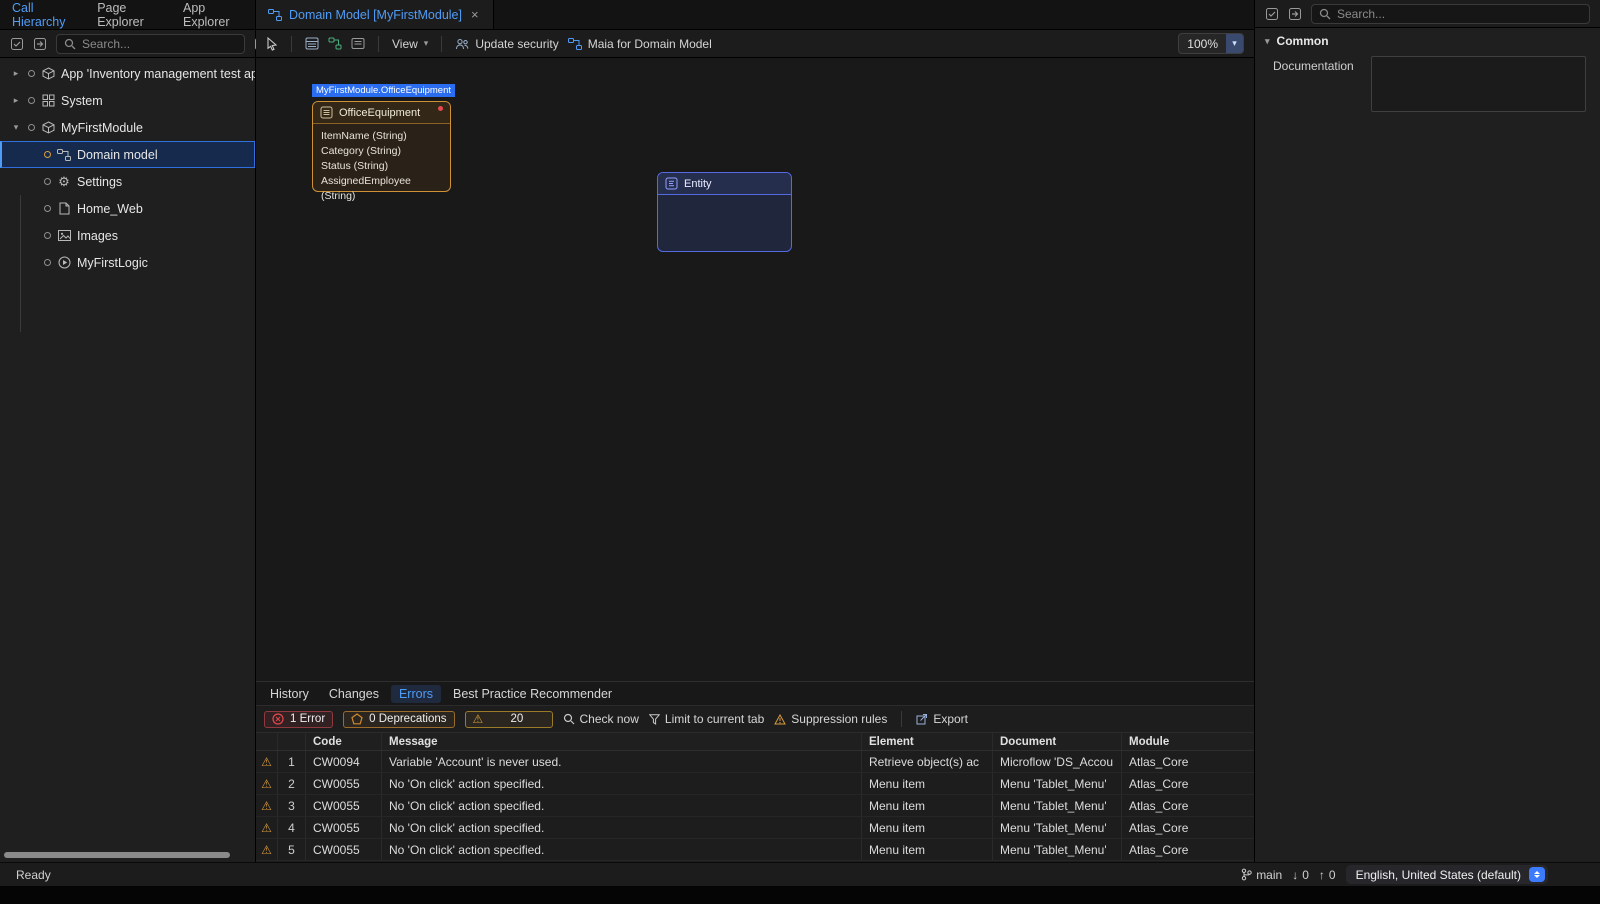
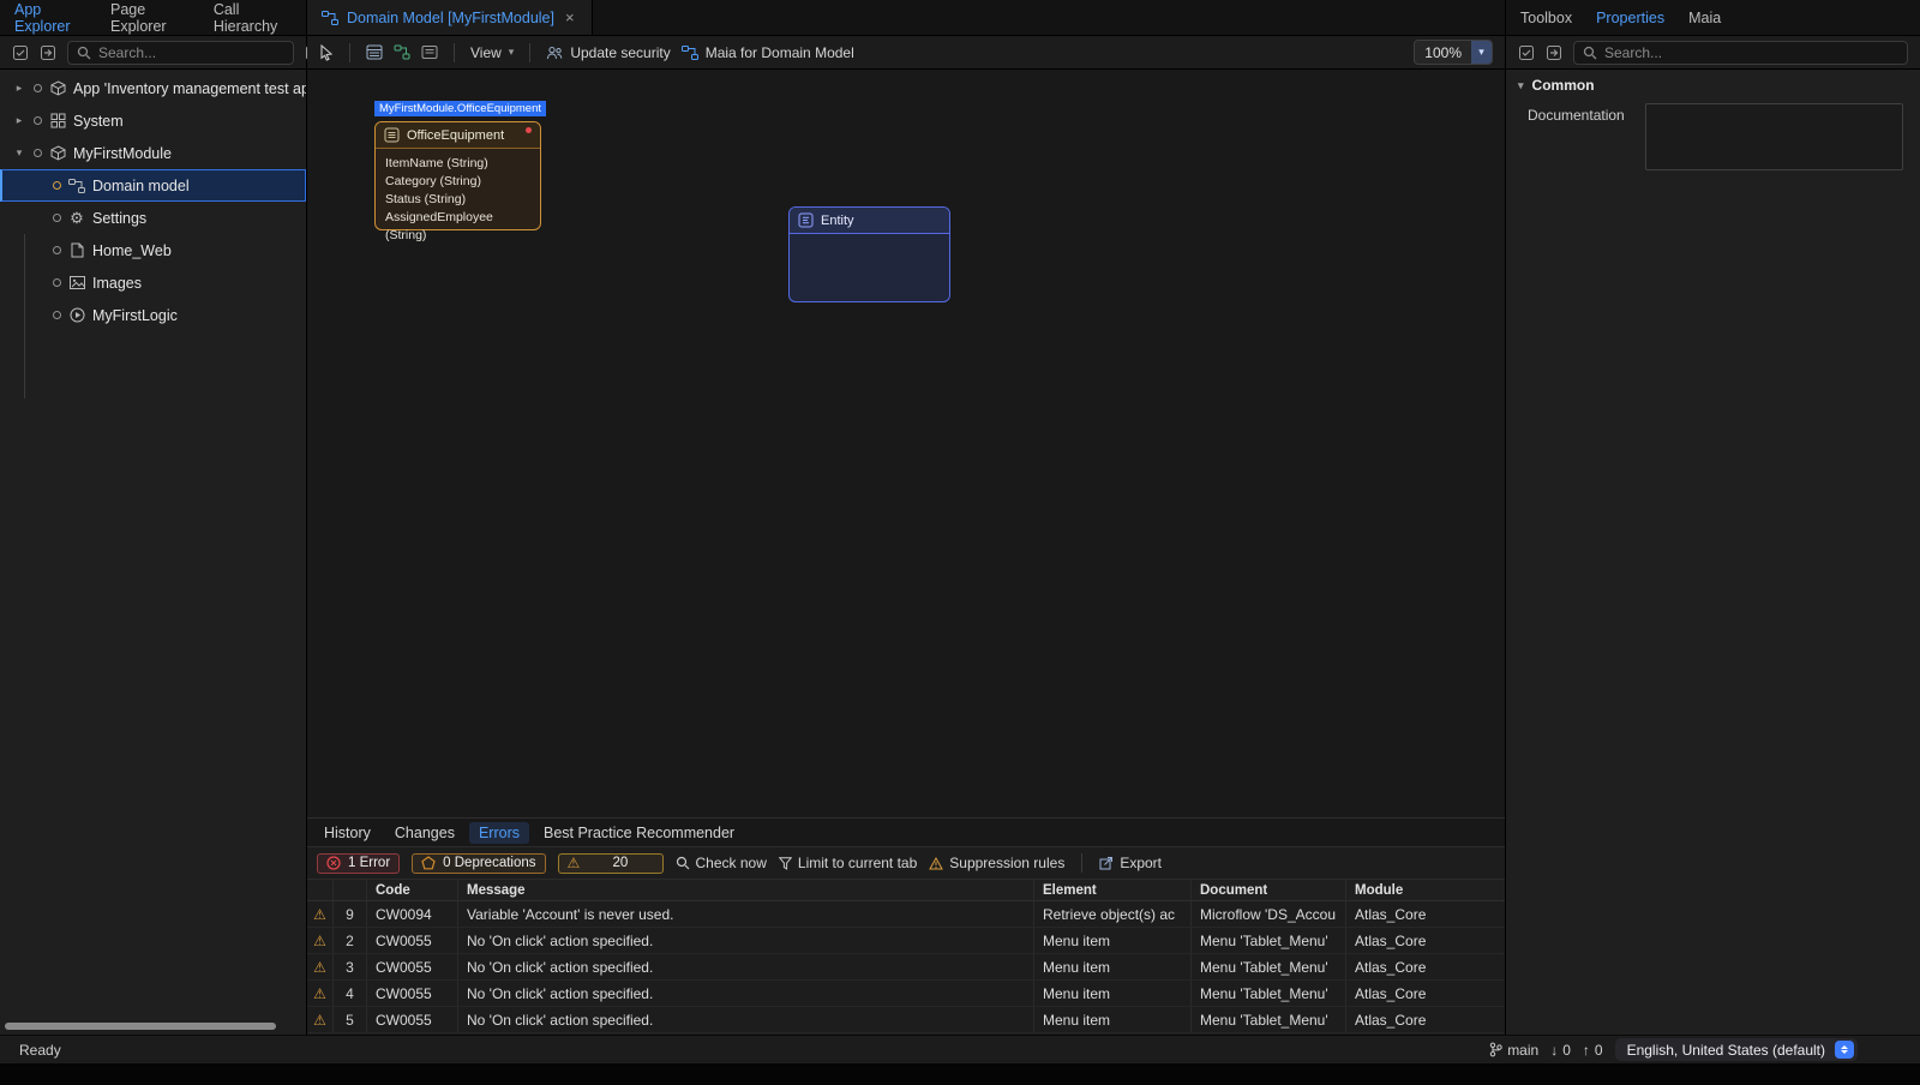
- Call Hierarchy
+ App Explorer
  Page Explorer
- App Explorer
+ Call Hierarchy
  Search...
  ▸
  App 'Inventory management test ap
  ▸
  System
  ▾
  MyFirstModule
  Domain model
  ⚙
  Settings
  Home_Web
  Images
  MyFirstLogic
  Domain Model [MyFirstModule]
  ×
  View
  ▾
  Update security
  Maia for Domain Model
  100%
  ▾
  MyFirstModule.OfficeEquipment
  OfficeEquipment
  ItemName (String)
  Category (String)
  Status (String)
  AssignedEmployee (String)
  Entity
  History
  Changes
  Errors
  Best Practice Recommender
  1 Error
  0 Deprecations
  ⚠
  20
  Check now
  Limit to current tab
  Suppression rules
  Export
  Code
  Message
  Element
  Document
  Module
  ⚠
- 1
+ 9
  CW0094
  Variable 'Account' is never used.
  Retrieve object(s) ac
  Microflow 'DS_Accou
  Atlas_Core
  ⚠
  2
  CW0055
  No 'On click' action specified.
  Menu item
  Menu 'Tablet_Menu'
  Atlas_Core
  ⚠
  3
  CW0055
  No 'On click' action specified.
  Menu item
  Menu 'Tablet_Menu'
  Atlas_Core
  ⚠
  4
  CW0055
  No 'On click' action specified.
  Menu item
  Menu 'Tablet_Menu'
  Atlas_Core
  ⚠
  5
  CW0055
  No 'On click' action specified.
  Menu item
  Menu 'Tablet_Menu'
  Atlas_Core
+ Toolbox
+ Properties
+ Maia
  Search...
  ▾
  Common
  Documentation
  Ready
  main
  ↓
  0
  ↑
  0
  English, United States (default)
